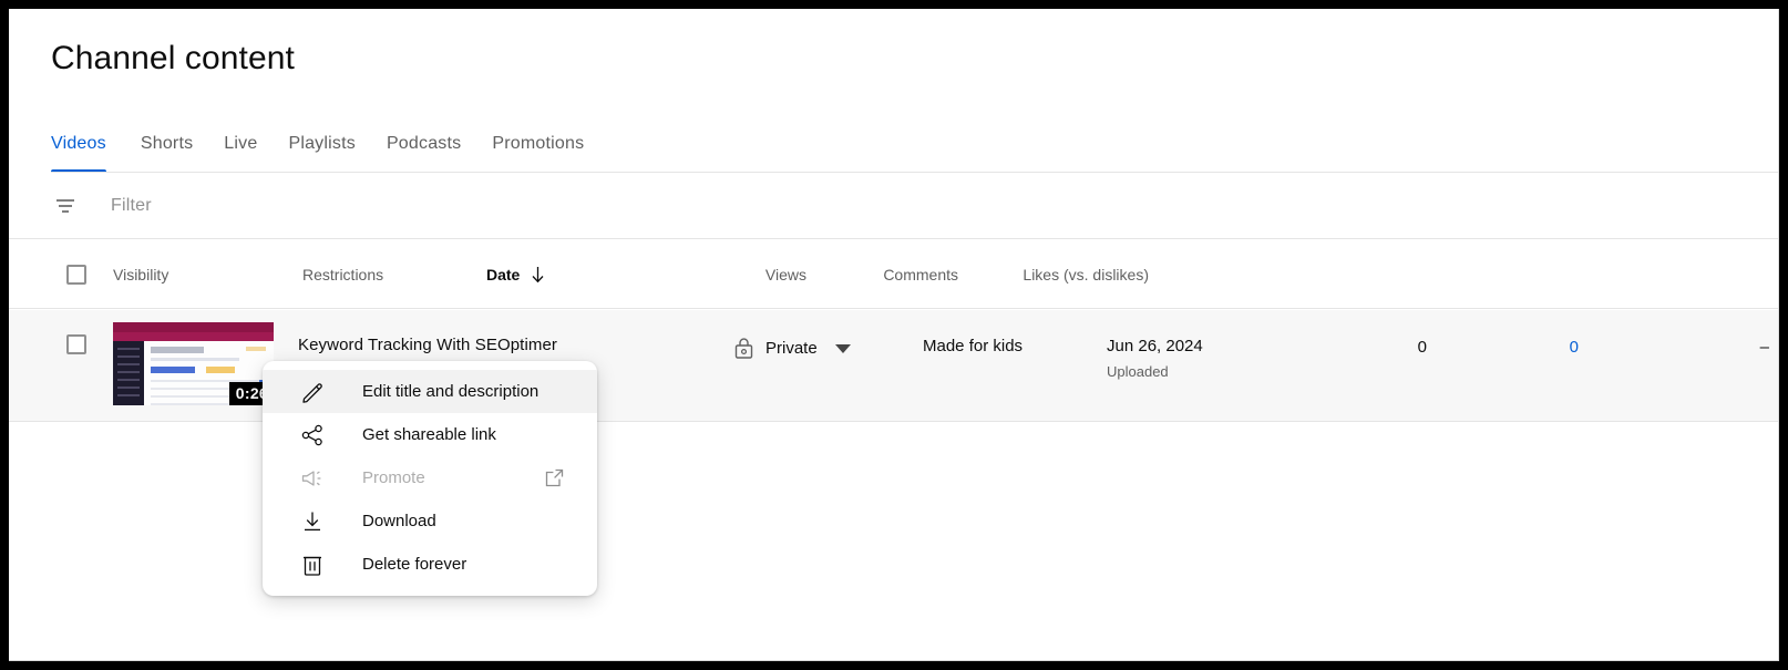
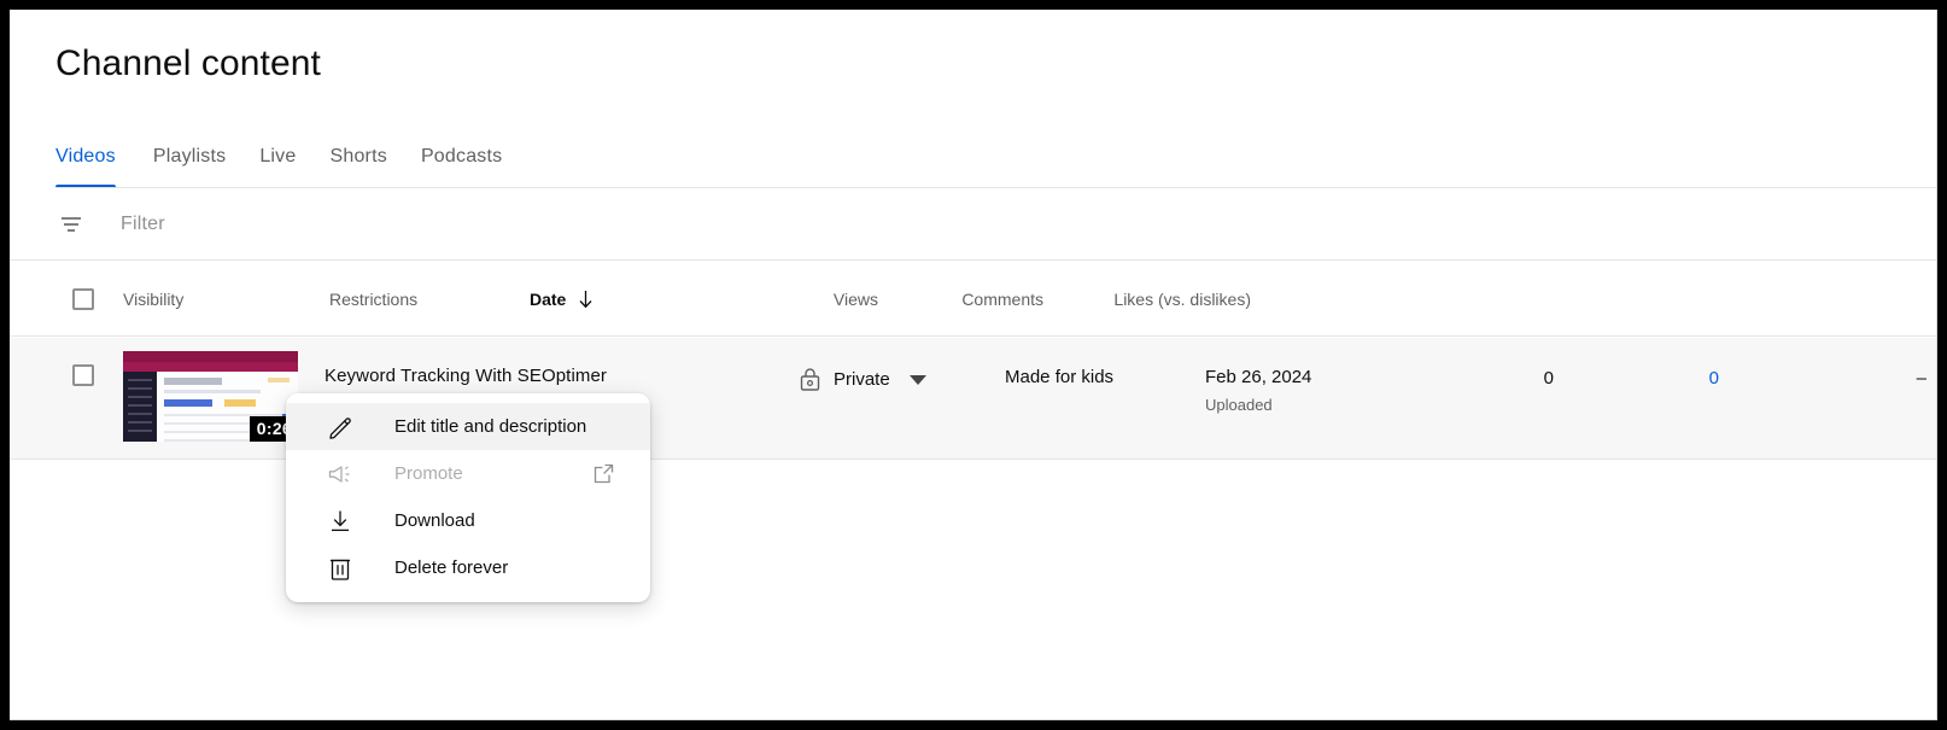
  Channel content
  Videos
- Shorts
+ Playlists
  Live
- Playlists
+ Shorts
  Podcasts
- Promotions
  Filter
  Visibility
  Restrictions
  Date
  Views
  Comments
  Likes (vs. dislikes)
  0:2
  Keyword Tracking With SEOptimer
  Private
  Made for kids
- Jun 26, 2024
+ Feb 26, 2024
  Uploaded
  0
  0
  –
  Edit title and description
- Get shareable link
  Promote
  Download
  Delete forever
